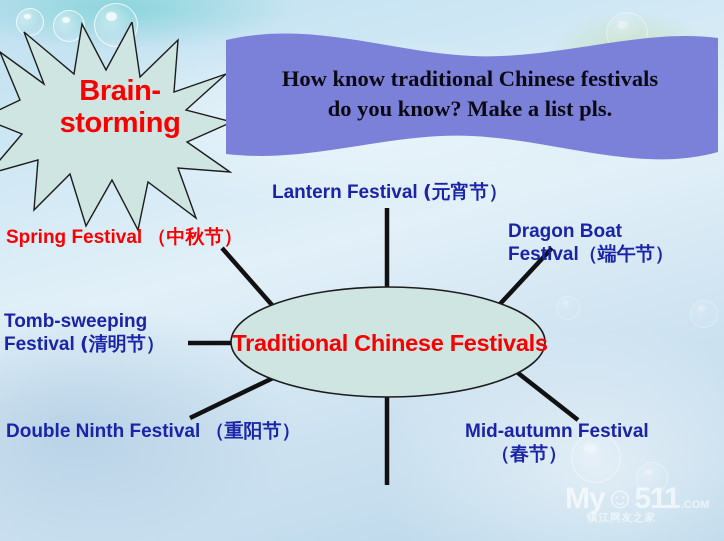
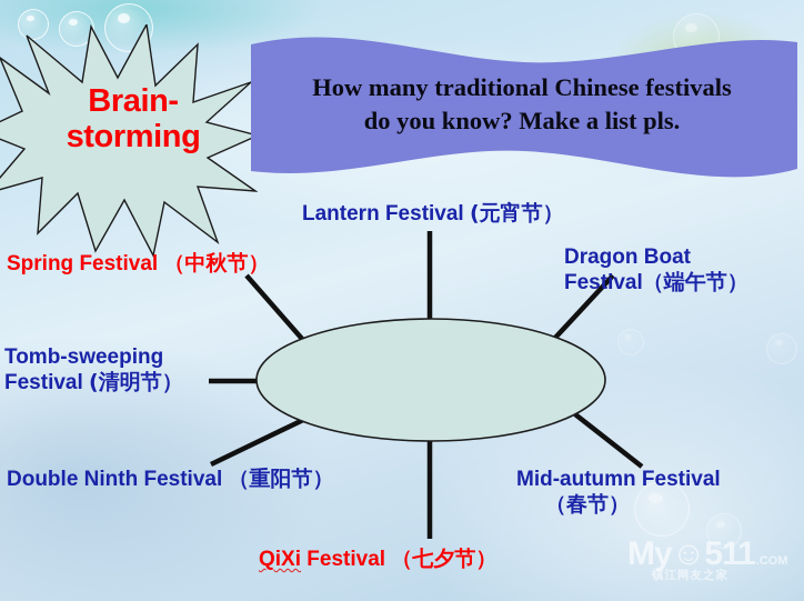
  Brain-
  storming
- How know traditional Chinese festivals
+ How many traditional Chinese festivals
  do you know? Make a list pls.
- Traditional Chinese Festivals
  Spring Festival （中秋节）
  Lantern Festival (元宵节）
  Dragon Boat
  Festival（端午节）
  Tomb-sweeping
  Festival (清明节）
  Double Ninth Festival （重阳节）
  Mid-autumn Festival
  （春节）
+ QiXi Festival （七夕节）
  My
  ☺
  511
  .COM
  镇江网友之家
